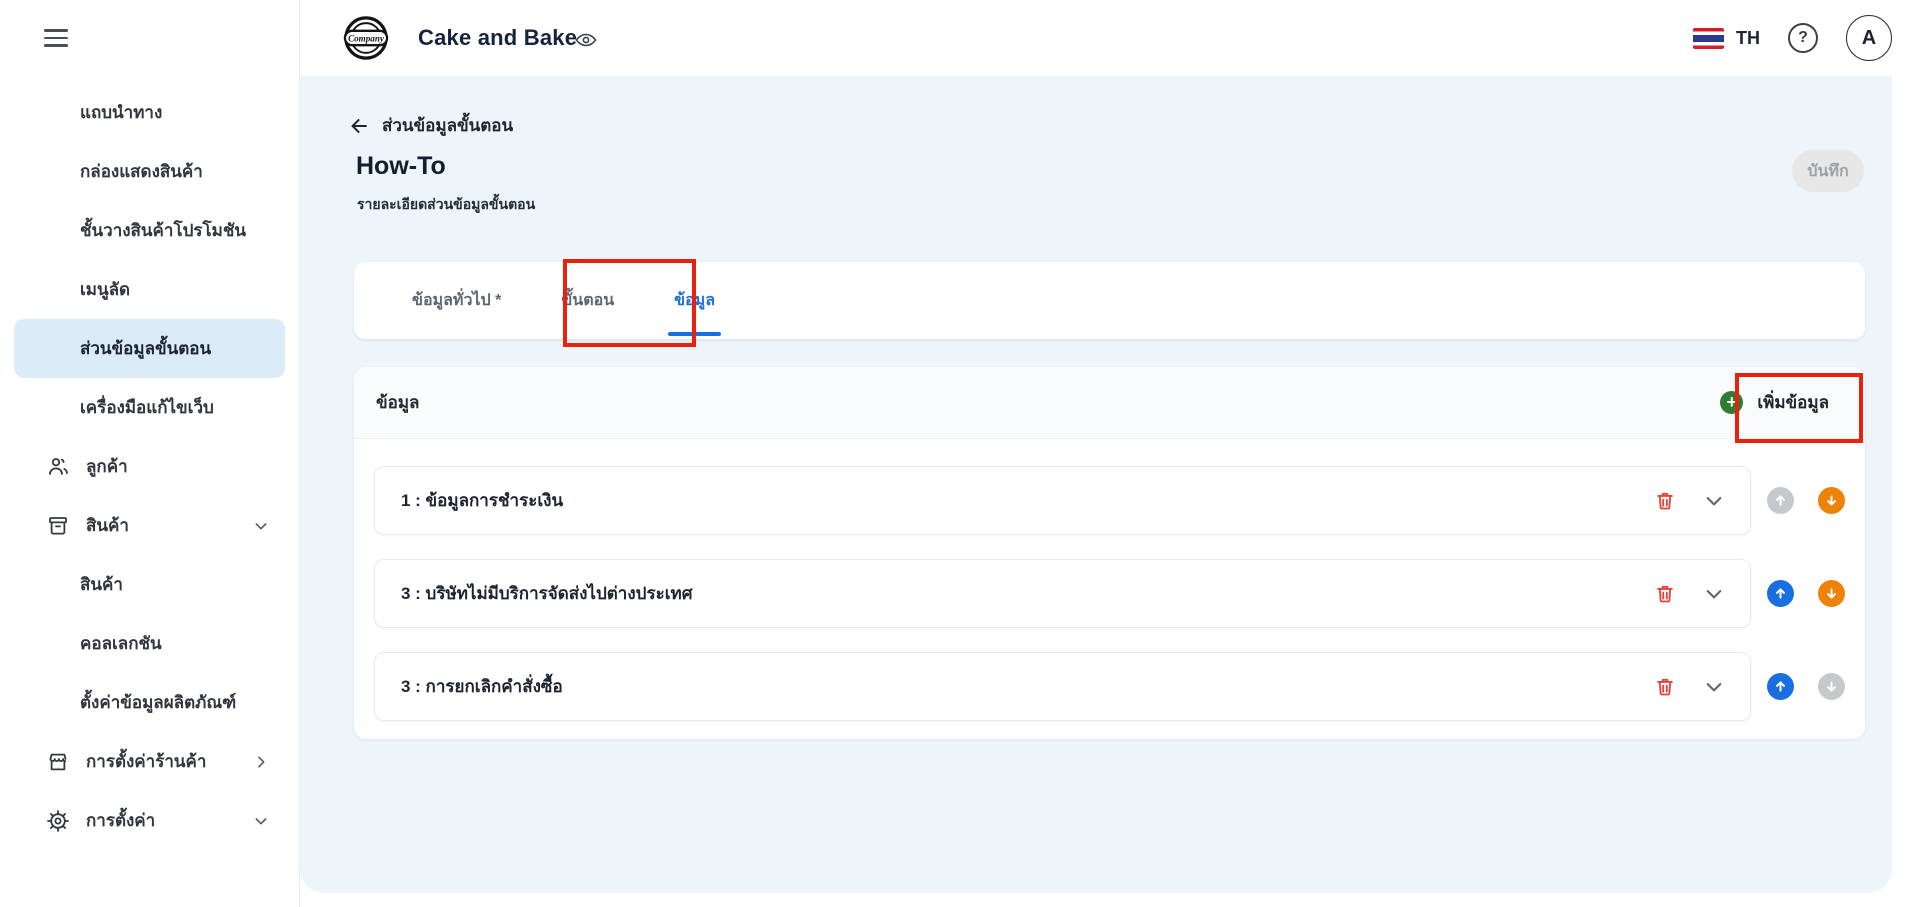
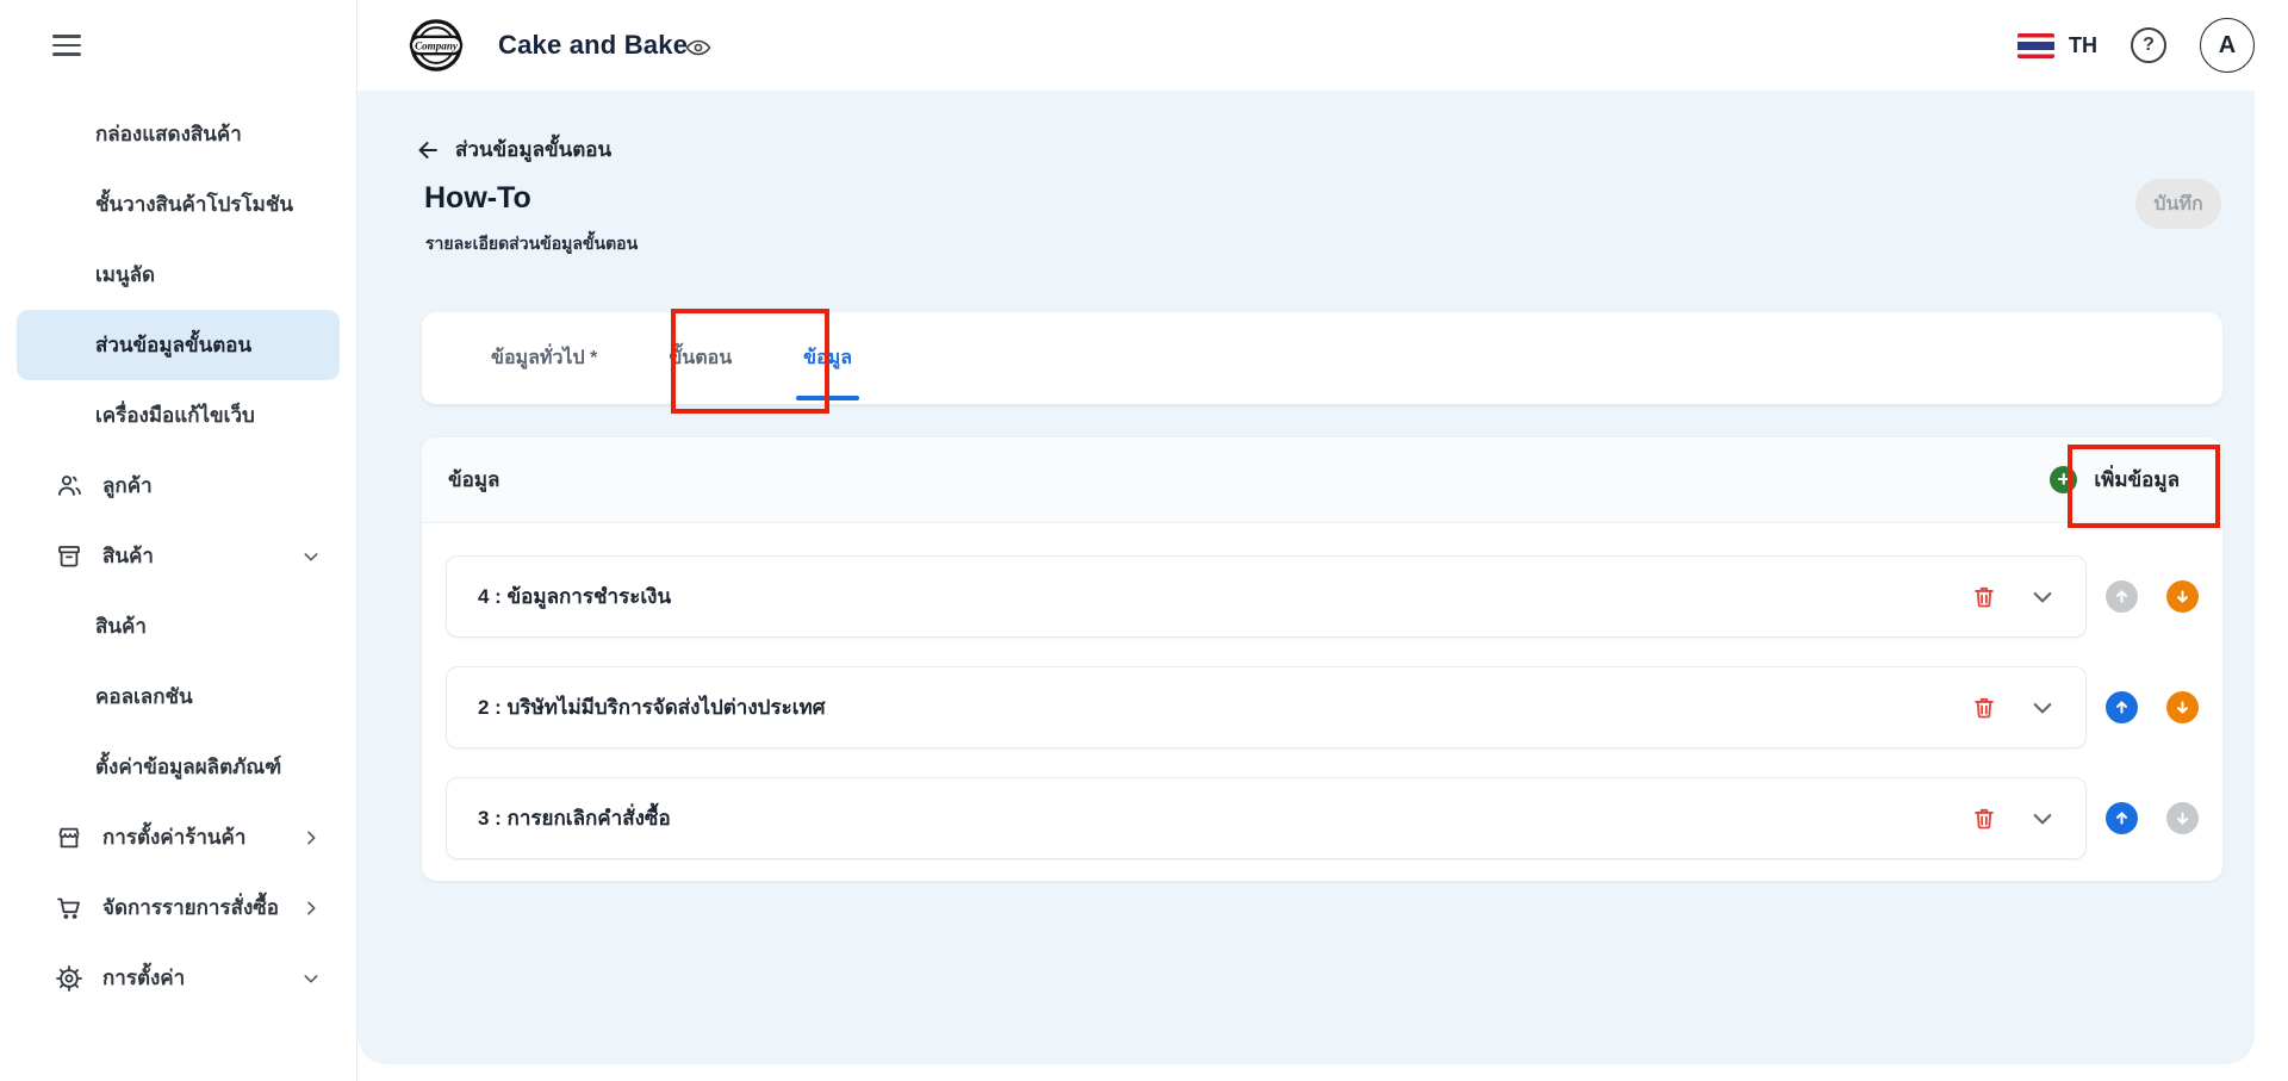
  Company
  Cake and Bake
  TH
  ?
  A
- แถบนำทาง
  กล่องแสดงสินค้า
  ชั้นวางสินค้าโปรโมชัน
  เมนูลัด
  ส่วนข้อมูลขั้นตอน
  เครื่องมือแก้ไขเว็บ
  ลูกค้า
  สินค้า
  สินค้า
  คอลเลกชัน
  ตั้งค่าข้อมูลผลิตภัณฑ์
  การตั้งค่าร้านค้า
+ จัดการรายการสั่งซื้อ
  การตั้งค่า
  ส่วนข้อมูลขั้นตอน
  How-To
  รายละเอียดส่วนข้อมูลขั้นตอน
  บันทึก
  ข้อมูลทั่วไป *
  ขั้นตอน
  ข้อมูล
  ข้อมูล
  +
  เพิ่มข้อมูล
- 1 : ข้อมูลการชำระเงิน
+ 4 : ข้อมูลการชำระเงิน
- 3 : บริษัทไม่มีบริการจัดส่งไปต่างประเทศ
+ 2 : บริษัทไม่มีบริการจัดส่งไปต่างประเทศ
  3 : การยกเลิกคำสั่งซื้อ
